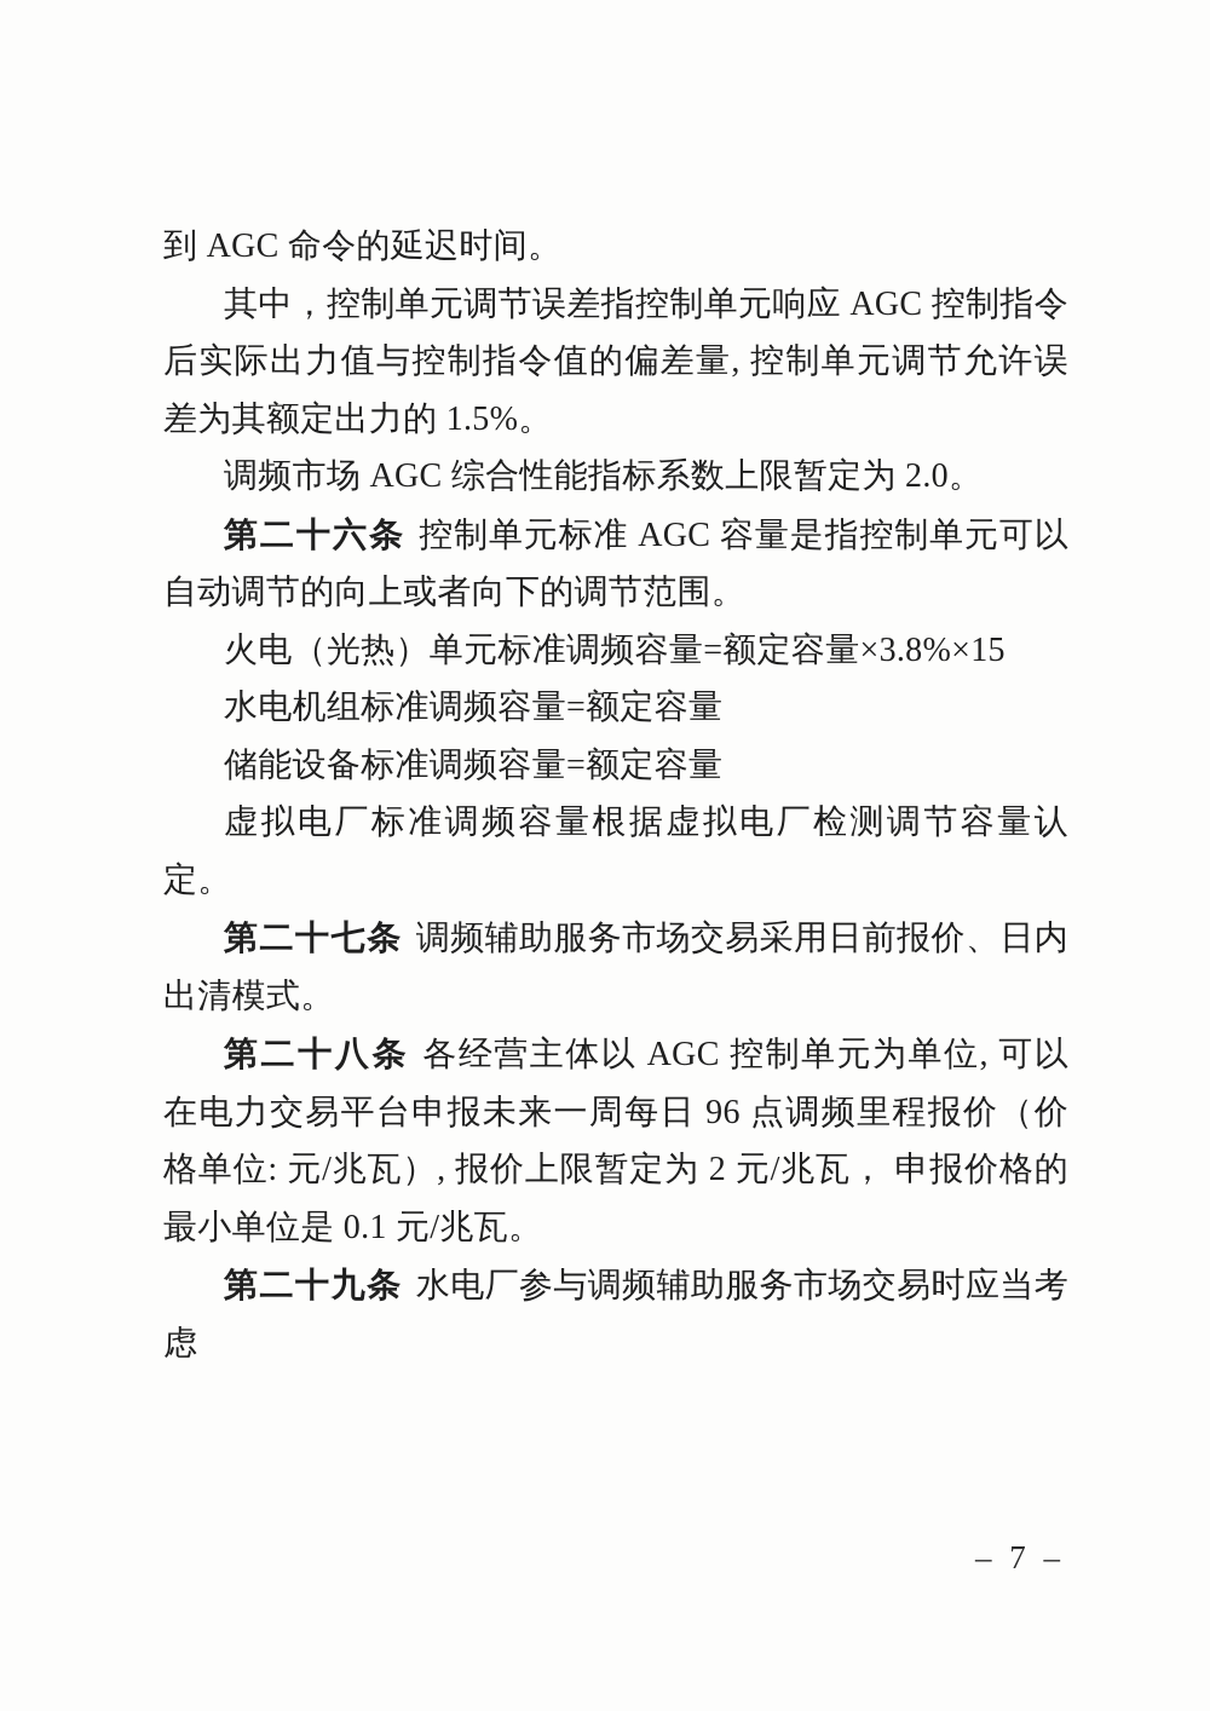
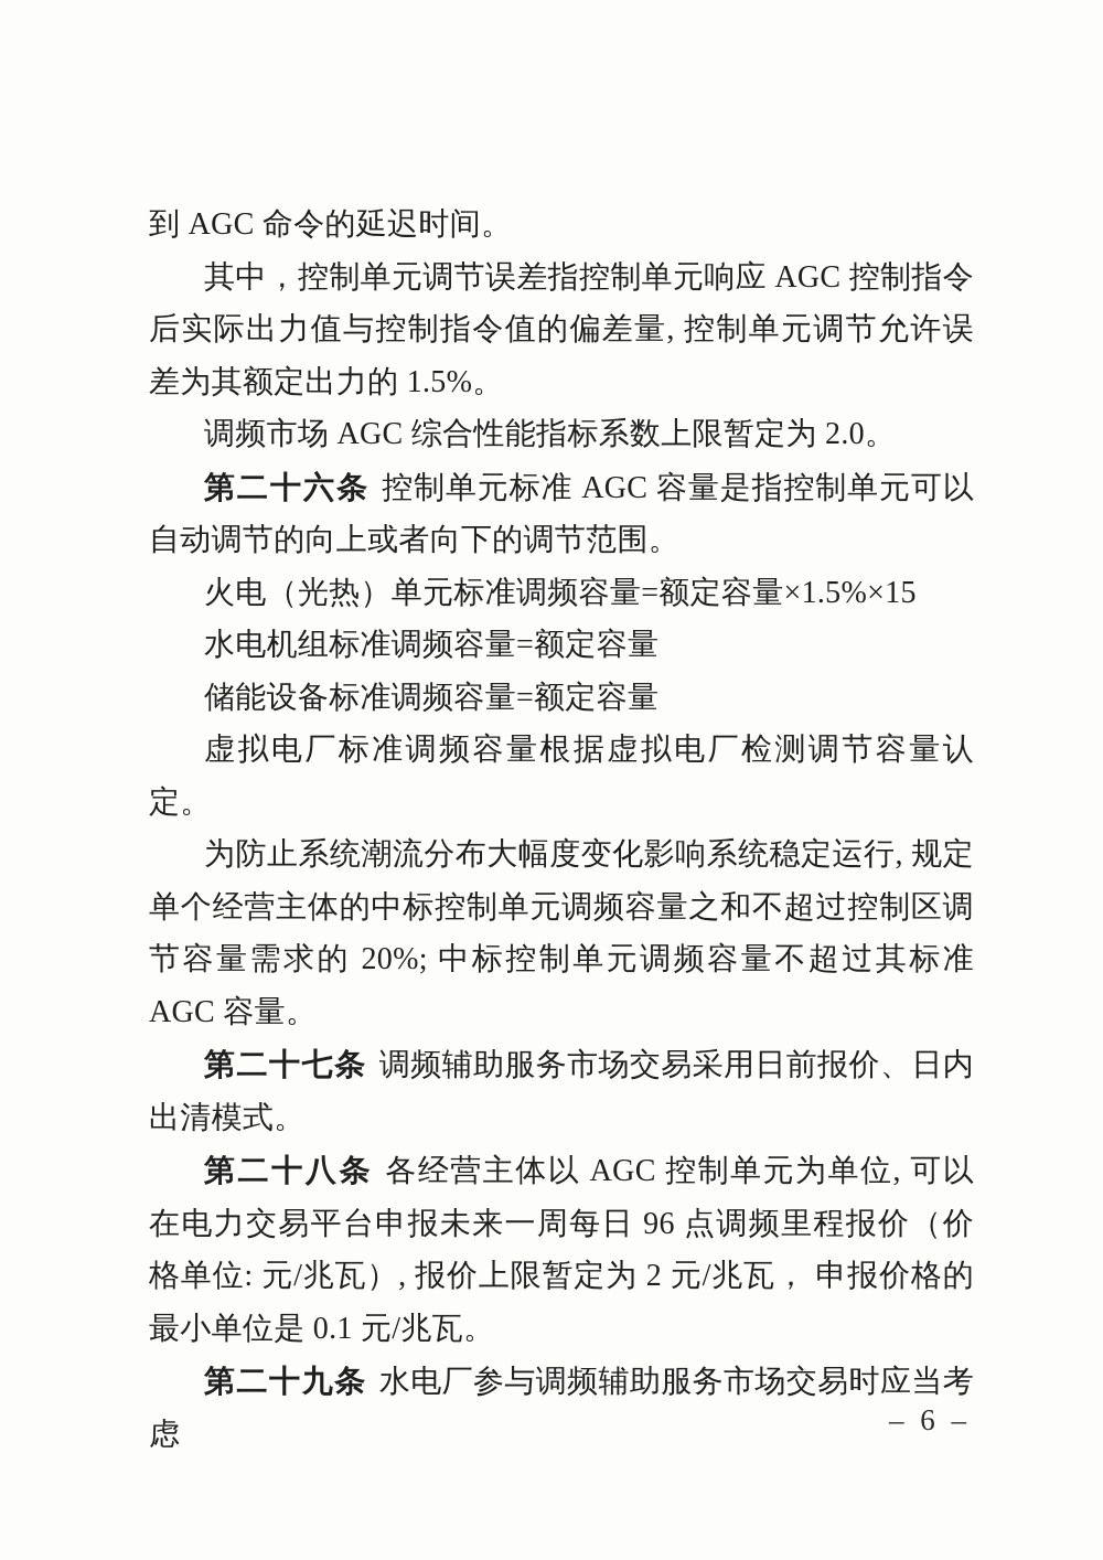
  到 AGC 命令的延迟时间。
  其中，控制单元调节误差指控制单元响应 AGC 控制指令后实际出力值与控制指令值的偏差量, 控制单元调节允许误差为其额定出力的 1.5%。
  调频市场 AGC 综合性能指标系数上限暂定为 2.0。
  第二十六条 控制单元标准 AGC 容量是指控制单元可以自动调节的向上或者向下的调节范围。
- 火电（光热）单元标准调频容量=额定容量×3.8%×15
+ 火电（光热）单元标准调频容量=额定容量×1.5%×15
  水电机组标准调频容量=额定容量
  储能设备标准调频容量=额定容量
  虚拟电厂标准调频容量根据虚拟电厂检测调节容量认定。
+ 为防止系统潮流分布大幅度变化影响系统稳定运行, 规定单个经营主体的中标控制单元调频容量之和不超过控制区调节容量需求的 20%; 中标控制单元调频容量不超过其标准 AGC 容量。
  第二十七条 调频辅助服务市场交易采用日前报价、日内出清模式。
  第二十八条 各经营主体以 AGC 控制单元为单位, 可以在电力交易平台申报未来一周每日 96 点调频里程报价（价格单位: 元/兆瓦）, 报价上限暂定为 2 元/兆瓦， 申报价格的最小单位是 0.1 元/兆瓦。
  第二十九条 水电厂参与调频辅助服务市场交易时应当考虑
- – 7 –
+ – 6 –
